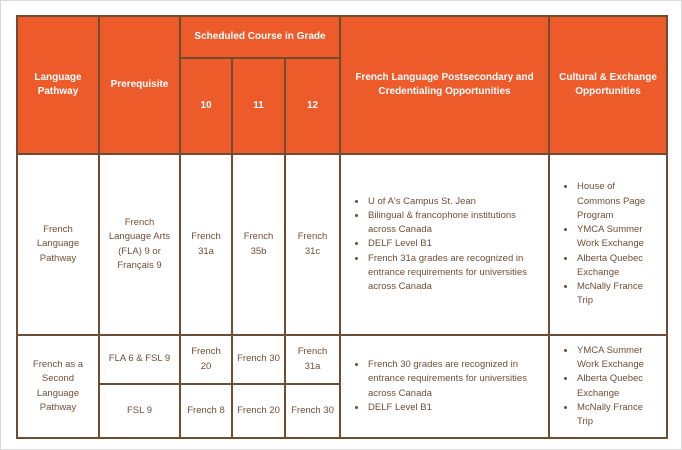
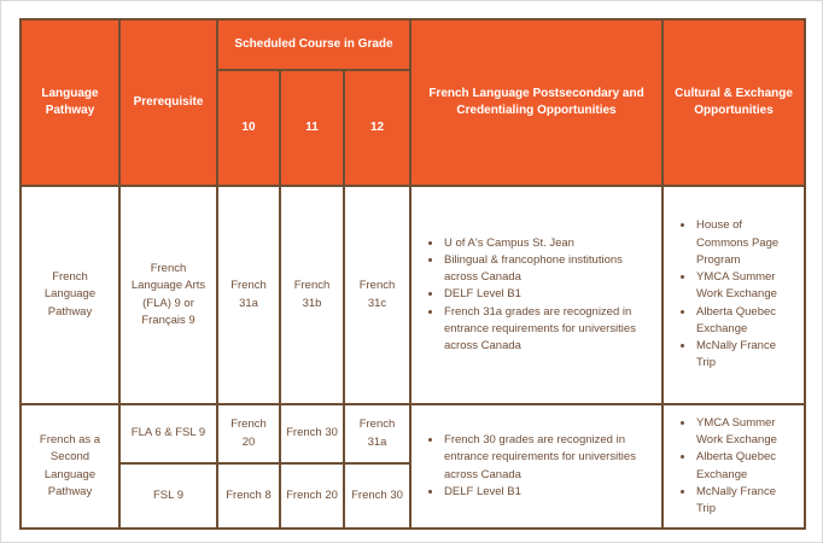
  Language Pathway	Prerequisite	Scheduled Course in Grade	French Language Postsecondary and Credentialing Opportunities	Cultural & Exchange Opportunities
  10	11	12
- French Language Pathway	French Language Arts (FLA) 9 or Français 9	French 31a	French 35b	French 31c	U of A's Campus St. JeanBilingual & francophone institutions across CanadaDELF Level B1French 31a grades are recognized in entrance requirements for universities across Canada	House of Commons Page ProgramYMCA Summer Work ExchangeAlberta Quebec ExchangeMcNally France Trip
+ French Language Pathway	French Language Arts (FLA) 9 or Français 9	French 31a	French 31b	French 31c	U of A's Campus St. JeanBilingual & francophone institutions across CanadaDELF Level B1French 31a grades are recognized in entrance requirements for universities across Canada	House of Commons Page ProgramYMCA Summer Work ExchangeAlberta Quebec ExchangeMcNally France Trip
  French as a Second Language Pathway	FLA 6 & FSL 9	French 20	French 30	French 31a	French 30 grades are recognized in entrance requirements for universities across CanadaDELF Level B1	YMCA Summer Work ExchangeAlberta Quebec ExchangeMcNally France Trip
  FSL 9	French 8	French 20	French 30
